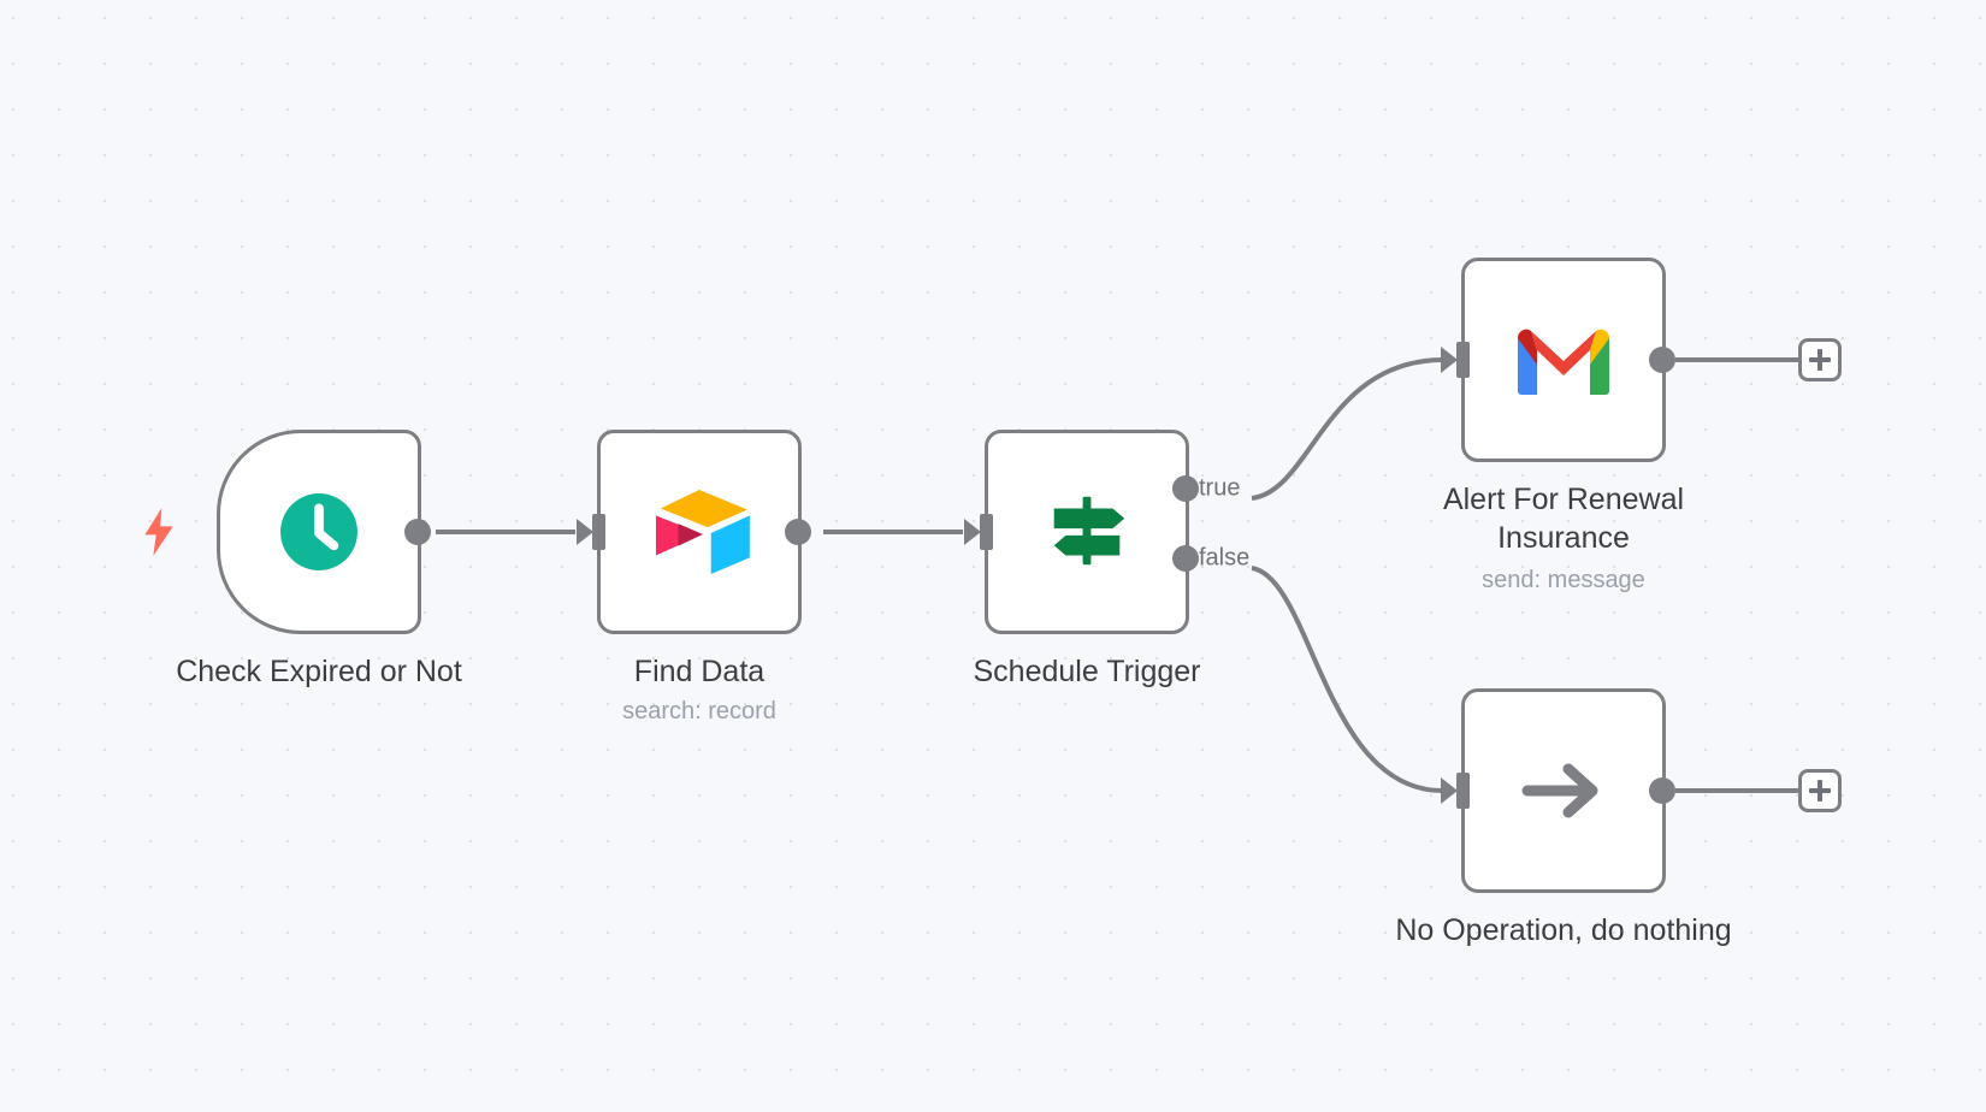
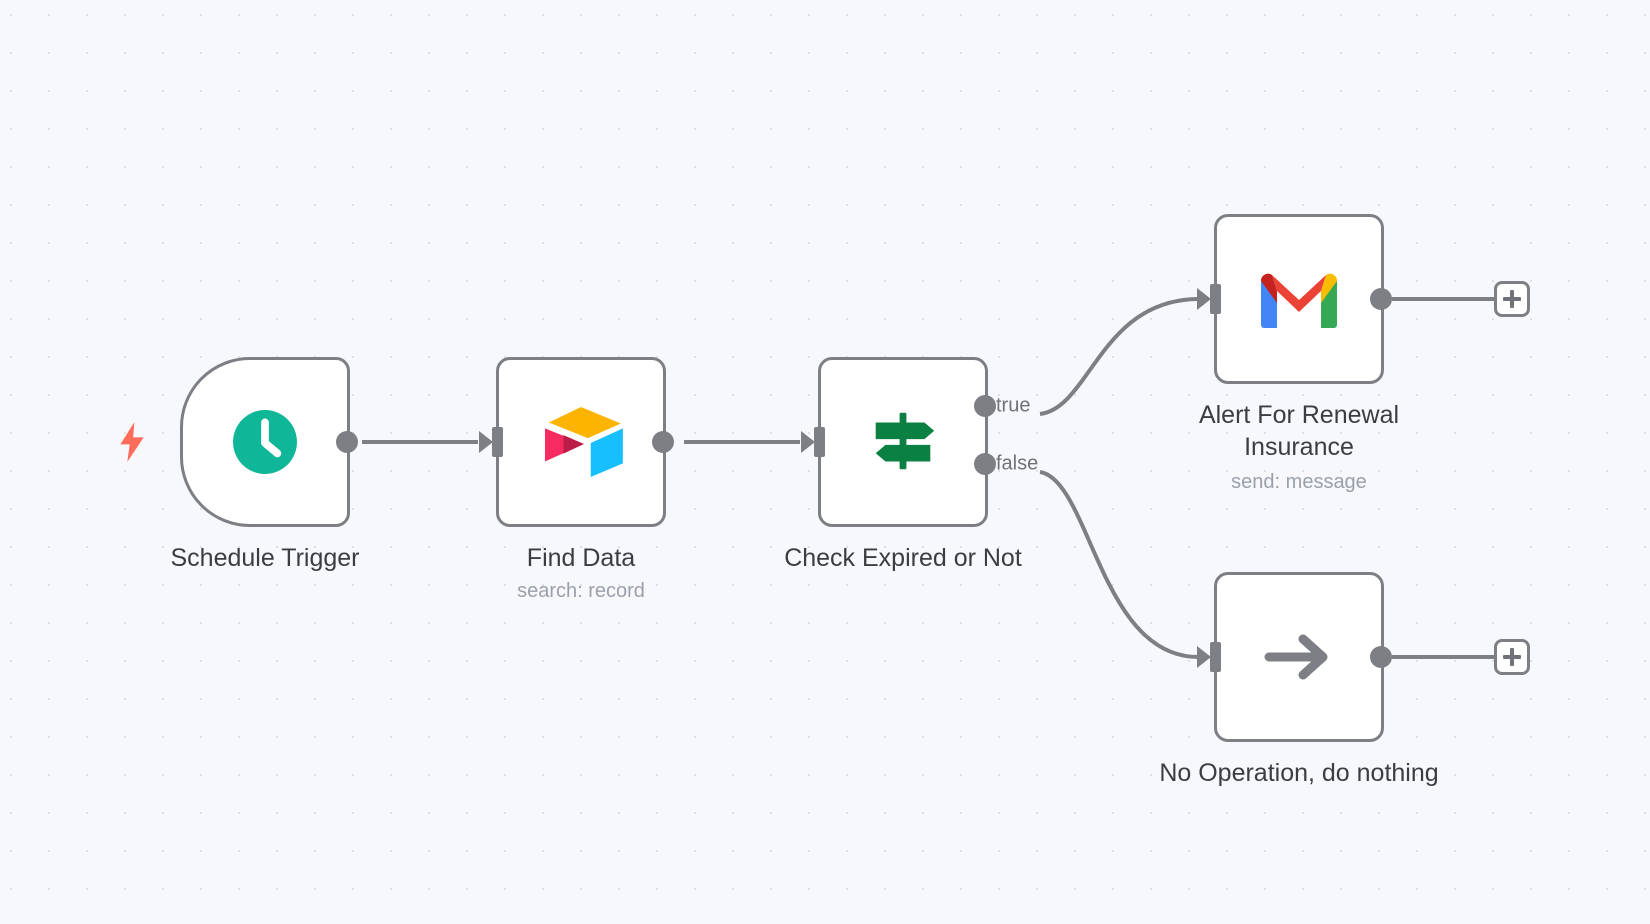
- Check Expired or Not
+ Schedule Trigger
  Find Data
  search: record
  true
  false
- Schedule Trigger
+ Check Expired or Not
  Alert For Renewal
  Insurance
  send: message
  No Operation, do nothing
